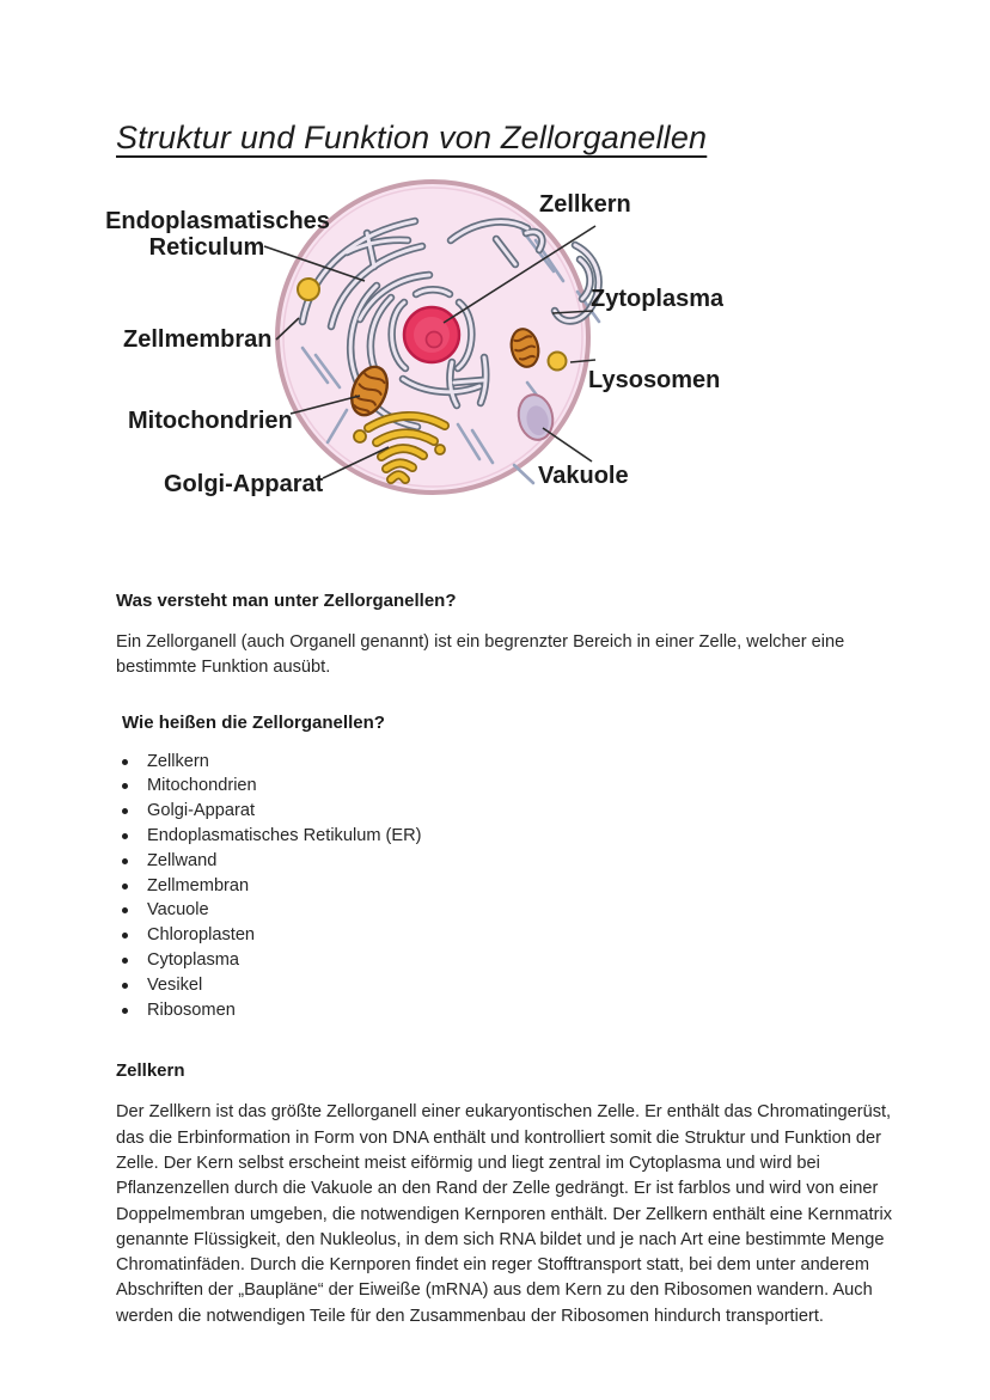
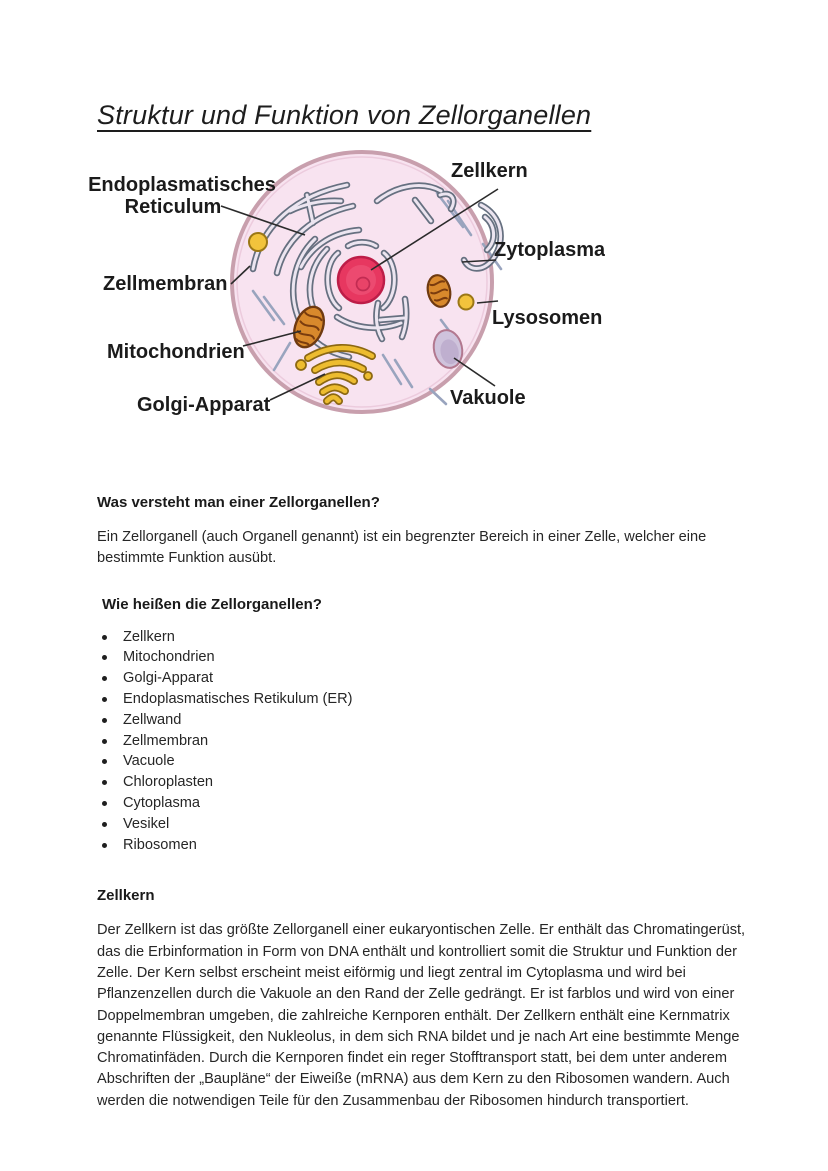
  Struktur und Funktion von Zellorganellen
  Endoplasmatisches
  Reticulum
  Zellkern
  Zytoplasma
  Zellmembran
  Lysosomen
  Mitochondrien
  Vakuole
  Golgi-Apparat
- Was versteht man unter Zellorganellen?
+ Was versteht man einer Zellorganellen?
  Ein Zellorganell (auch Organell genannt) ist ein begrenzter Bereich in einer Zelle, welcher eine bestimmte Funktion ausübt.
  Wie heißen die Zellorganellen?
  Zellkern
  Mitochondrien
  Golgi-Apparat
  Endoplasmatisches Retikulum (ER)
  Zellwand
  Zellmembran
  Vacuole
  Chloroplasten
  Cytoplasma
  Vesikel
  Ribosomen
  Zellkern
- Der Zellkern ist das größte Zellorganell einer eukaryontischen Zelle. Er enthält das Chromatingerüst, das die Erbinformation in Form von DNA enthält und kontrolliert somit die Struktur und Funktion der Zelle. Der Kern selbst erscheint meist eiförmig und liegt zentral im Cytoplasma und wird bei Pflanzenzellen durch die Vakuole an den Rand der Zelle gedrängt. Er ist farblos und wird von einer Doppelmembran umgeben, die notwendigen Kernporen enthält. Der Zellkern enthält eine Kernmatrix genannte Flüssigkeit, den Nukleolus, in dem sich RNA bildet und je nach Art eine bestimmte Menge Chromatinfäden. Durch die Kernporen findet ein reger Stofftransport statt, bei dem unter anderem Abschriften der „Baupläne“ der Eiweiße (mRNA) aus dem Kern zu den Ribosomen wandern. Auch werden die notwendigen Teile für den Zusammenbau der Ribosomen hindurch transportiert.
+ Der Zellkern ist das größte Zellorganell einer eukaryontischen Zelle. Er enthält das Chromatingerüst, das die Erbinformation in Form von DNA enthält und kontrolliert somit die Struktur und Funktion der Zelle. Der Kern selbst erscheint meist eiförmig und liegt zentral im Cytoplasma und wird bei Pflanzenzellen durch die Vakuole an den Rand der Zelle gedrängt. Er ist farblos und wird von einer Doppelmembran umgeben, die zahlreiche Kernporen enthält. Der Zellkern enthält eine Kernmatrix genannte Flüssigkeit, den Nukleolus, in dem sich RNA bildet und je nach Art eine bestimmte Menge Chromatinfäden. Durch die Kernporen findet ein reger Stofftransport statt, bei dem unter anderem Abschriften der „Baupläne“ der Eiweiße (mRNA) aus dem Kern zu den Ribosomen wandern. Auch werden die notwendigen Teile für den Zusammenbau der Ribosomen hindurch transportiert.
